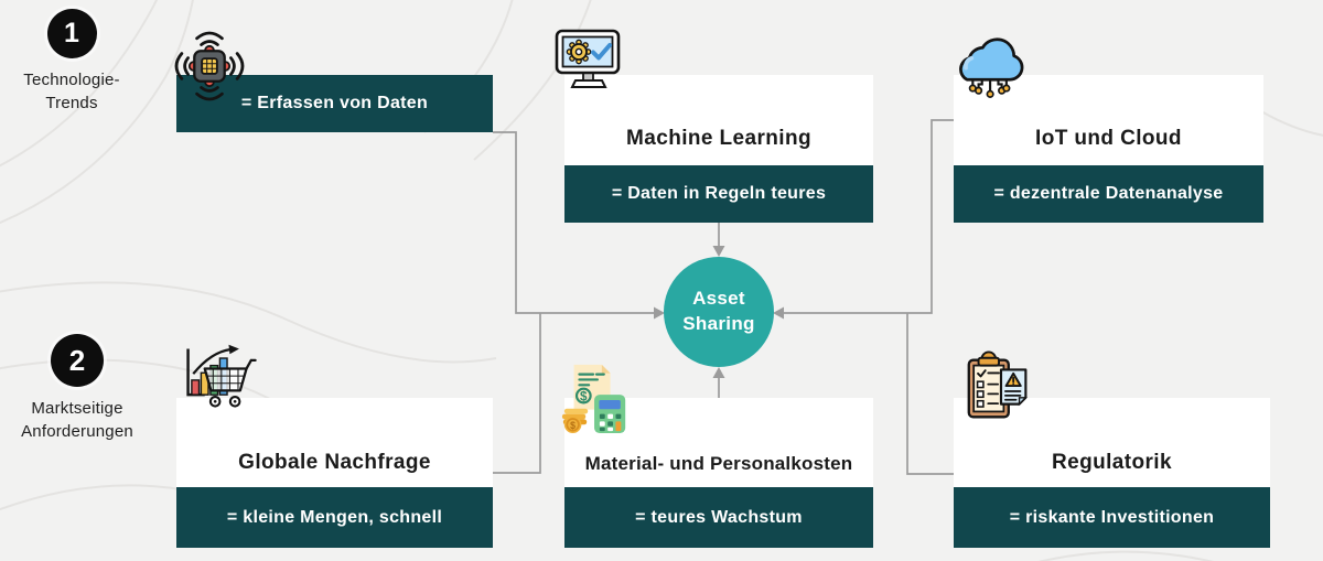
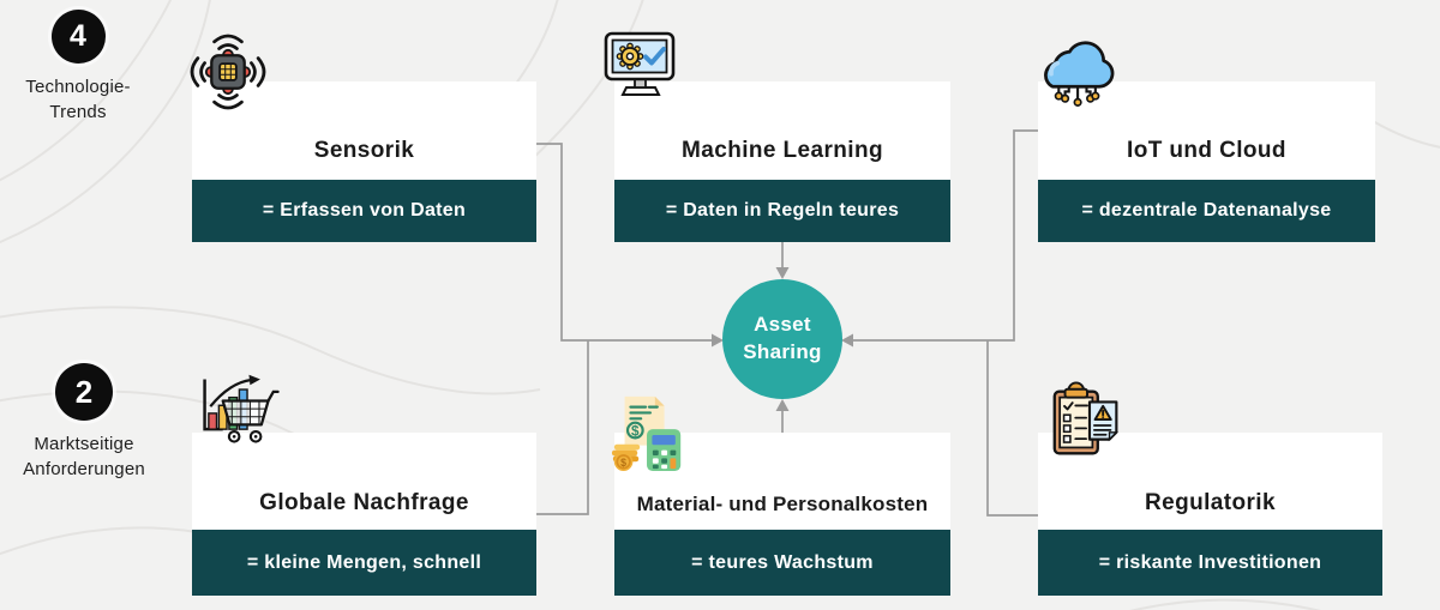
- 1
+ 4
  Technologie-
  Trends
  2
  Marktseitige
  Anforderungen
+ Sensorik
  = Erfassen von Daten
  Machine Learning
  = Daten in Regeln teures
  IoT und Cloud
  = dezentrale Datenanalyse
  Globale Nachfrage
  = kleine Mengen, schnell
  Material- und Personalkosten
  = teures Wachstum
  Regulatorik
  = riskante Investitionen
  $
  $
  Asset
  Sharing
